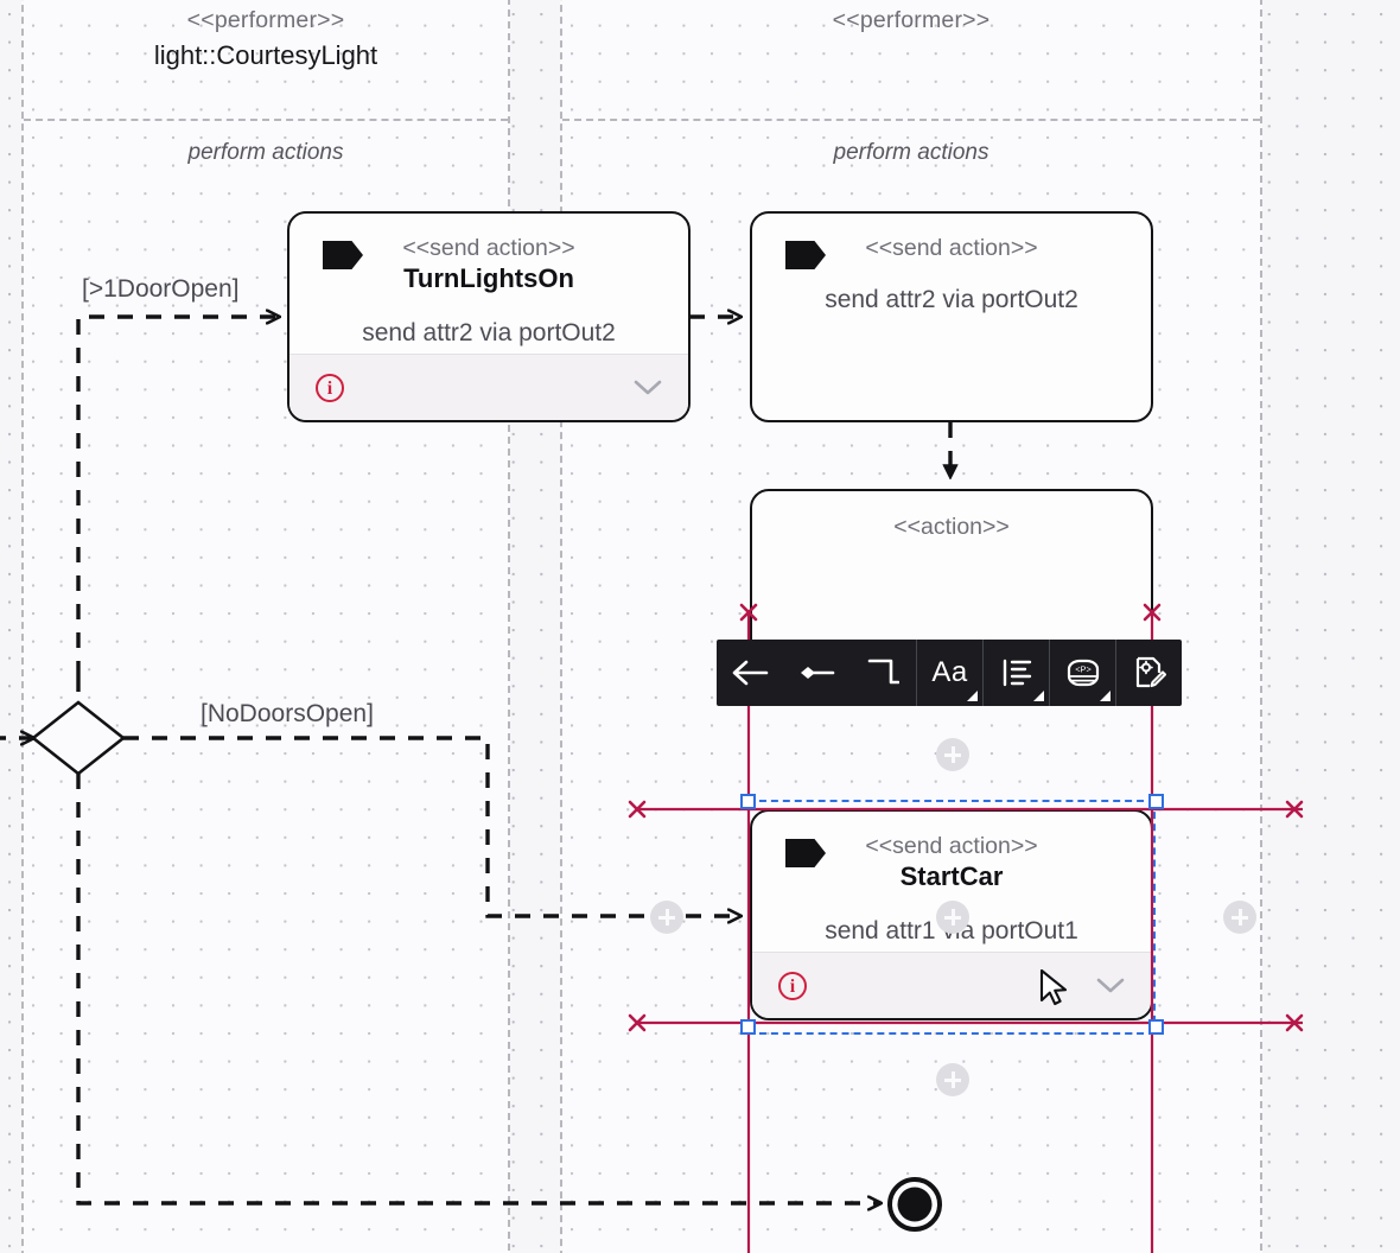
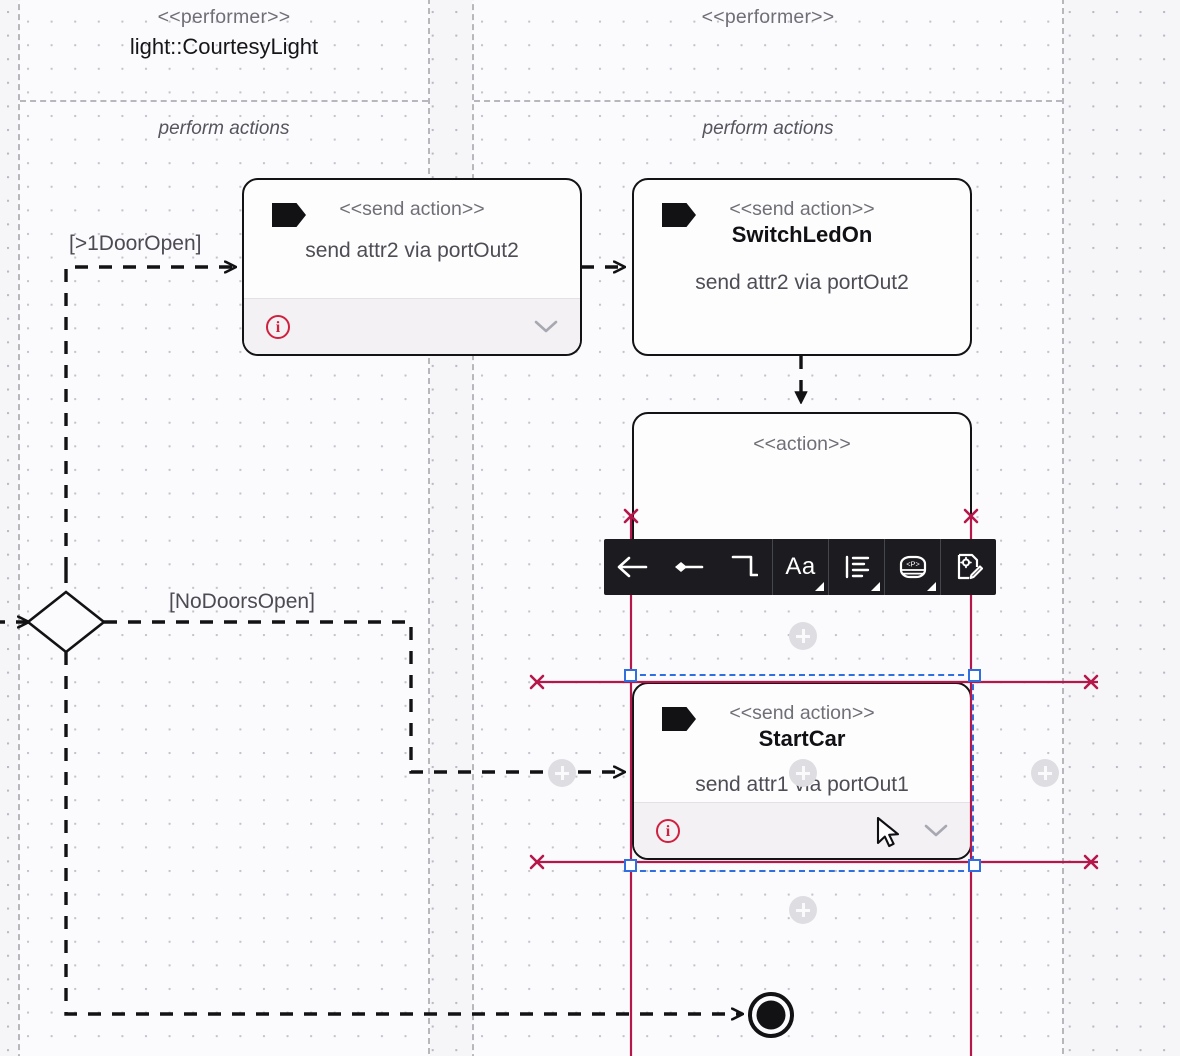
  <<performer>>
  light::CourtesyLight
  perform actions
  <<performer>>
  perform actions
  <<send action>>
- TurnLightsOn
  send attr2 via portOut2
  i
  <<send action>>
+ SwitchLedOn
  send attr2 via portOut2
  <<action>>
  <<send action>>
  StartCar
  send attr1a portOut1
  i
  [>1DoorOpen]
  [NoDoorsOpen]
  Aa
  <P>
